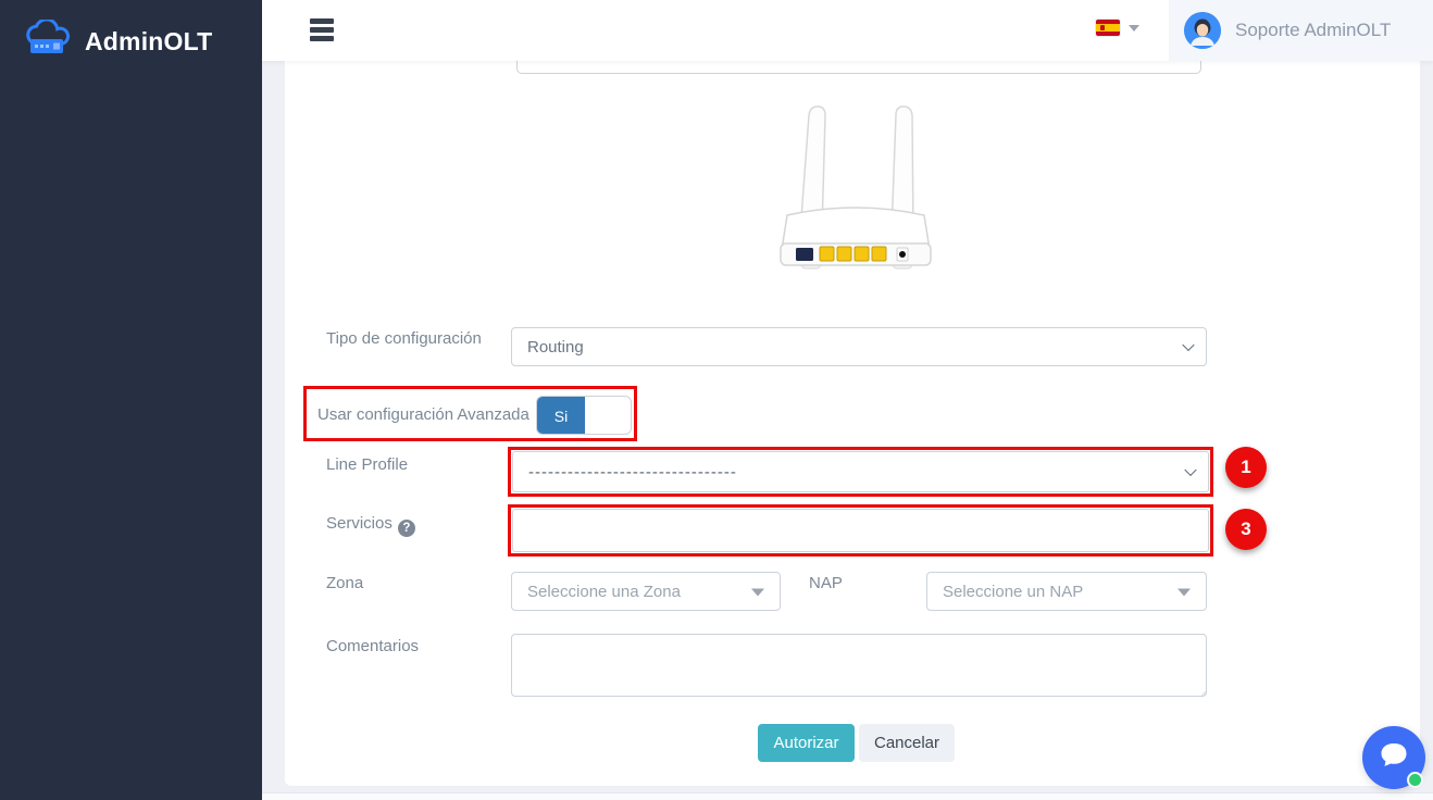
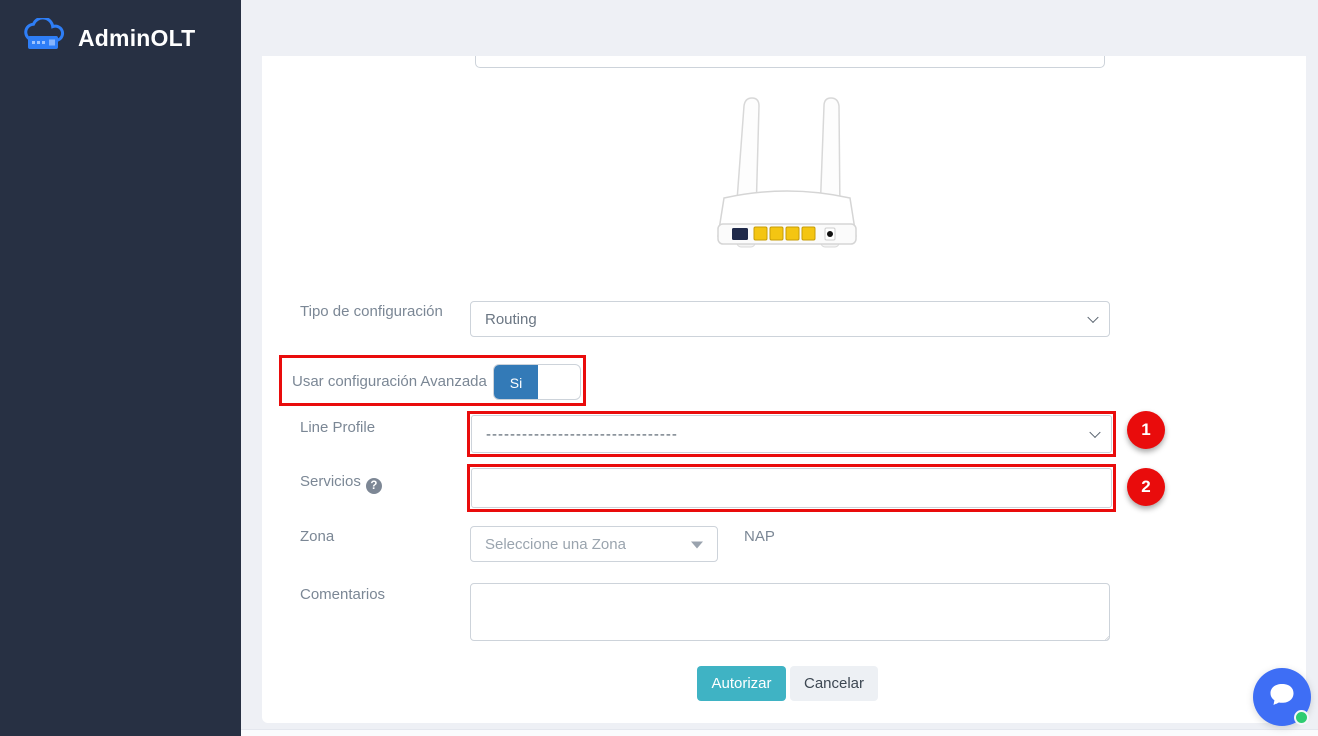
  AdminOLT
- Soporte AdminOLT
  Tipo de configuración
  Routing
  Usar configuración Avanzada
  Si
  Line Profile
  --------------------------------
  1
  Servicios ?
- 3
+ 2
  Zona
  Seleccione una Zona
  NAP
- Seleccione un NAP
  Comentarios
  Autorizar
  Cancelar
